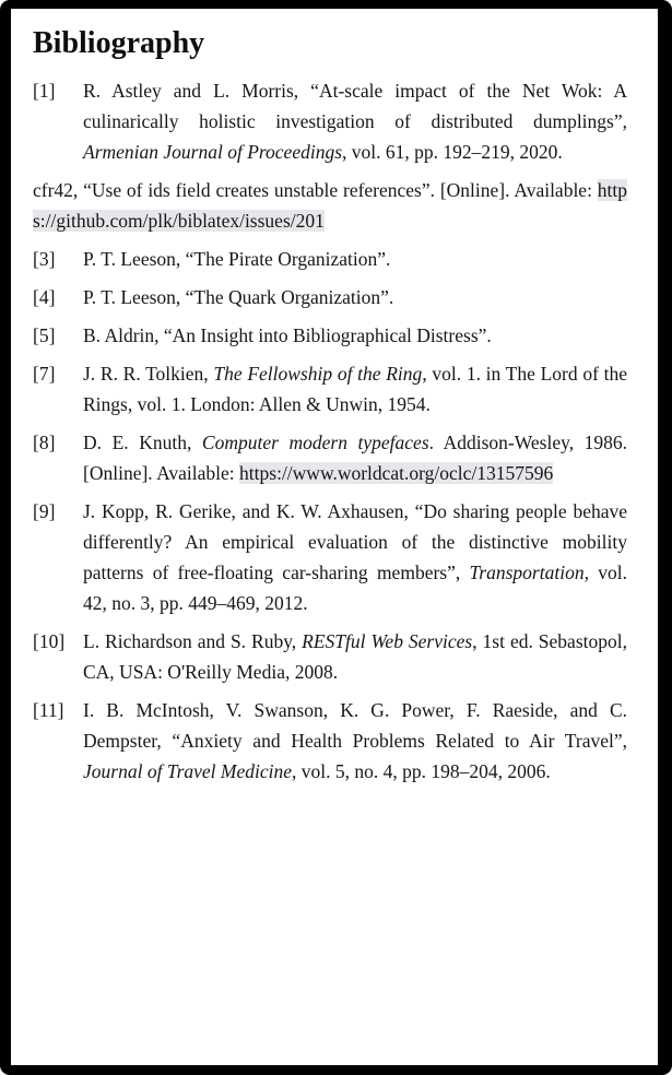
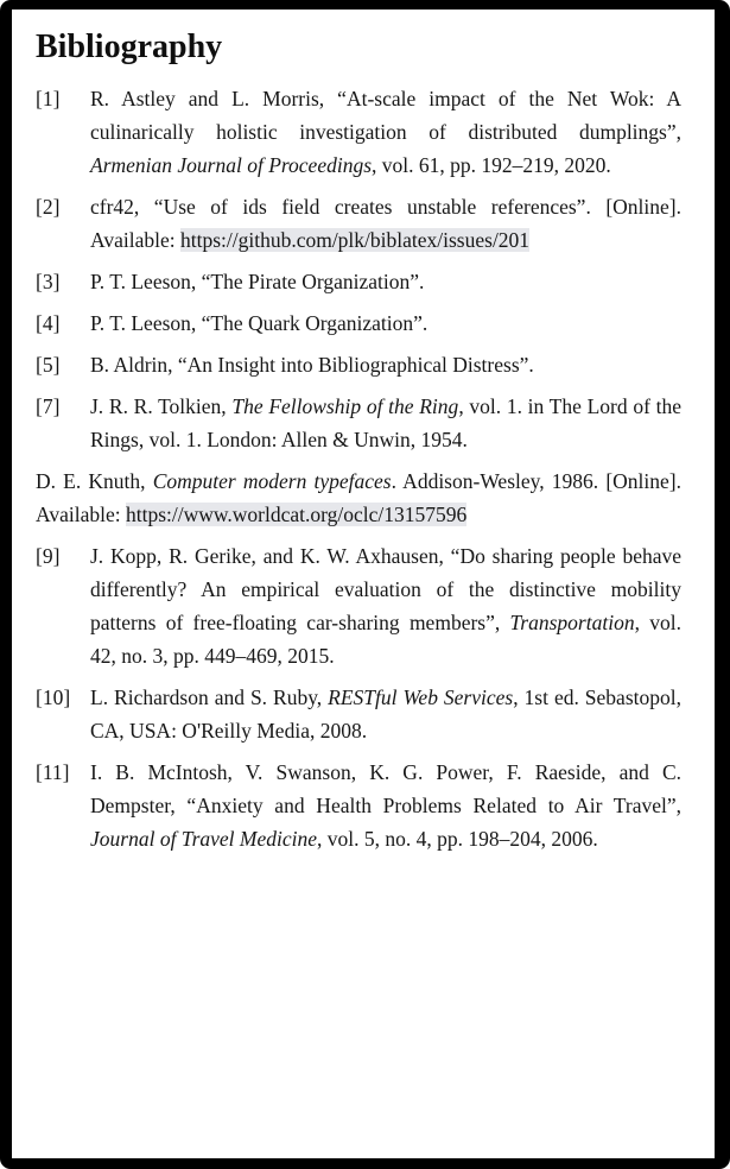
  Bibliography
  [1]
  R. Astley and L. Morris, “At-scale impact of the Net Wok: A culinarically holistic investigation of distributed dumplings”, Armenian Journal of Proceedings, vol. 61, pp. 192–219, 2020.
+ [2]
  cfr42, “Use of ids field creates unstable references”. [Online]. Available: https://github.com/plk/biblatex/issues/201
  [3]
  P. T. Leeson, “The Pirate Organization”.
  [4]
  P. T. Leeson, “The Quark Organization”.
  [5]
  B. Aldrin, “An Insight into Bibliographical Distress”.
  [7]
  J. R. R. Tolkien, The Fellowship of the Ring, vol. 1. in The Lord of the Rings, vol. 1. London: Allen & Unwin, 1954.
- [8]
  D. E. Knuth, Computer modern typefaces. Addison-Wesley, 1986. [Online]. Available: https://www.worldcat.org/oclc/13157596
  [9]
- J. Kopp, R. Gerike, and K. W. Axhausen, “Do sharing people behave differently? An empirical evaluation of the distinctive mobility patterns of free-floating car-sharing members”, Transportation, vol. 42, no. 3, pp. 449–469, 2012.
+ J. Kopp, R. Gerike, and K. W. Axhausen, “Do sharing people behave differently? An empirical evaluation of the distinctive mobility patterns of free-floating car-sharing members”, Transportation, vol. 42, no. 3, pp. 449–469, 2015.
  [10]
  L. Richardson and S. Ruby, RESTful Web Services, 1st ed. Sebastopol, CA, USA: O'Reilly Media, 2008.
  [11]
  I. B. McIntosh, V. Swanson, K. G. Power, F. Raeside, and C. Dempster, “Anxiety and Health Problems Related to Air Travel”, Journal of Travel Medicine, vol. 5, no. 4, pp. 198–204, 2006.
